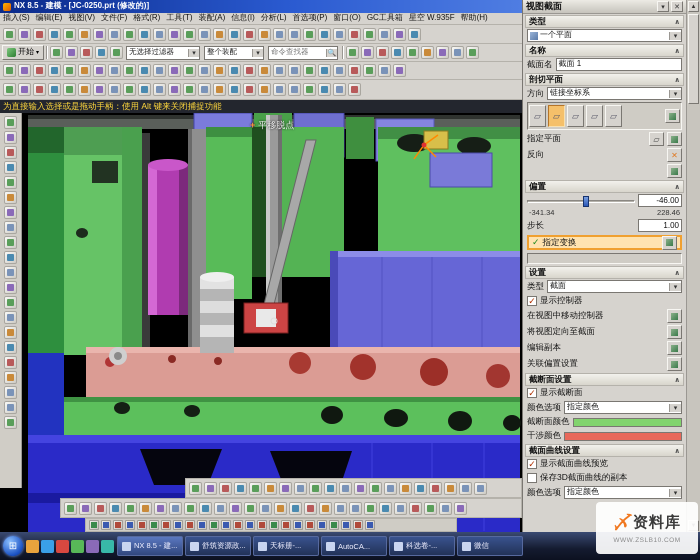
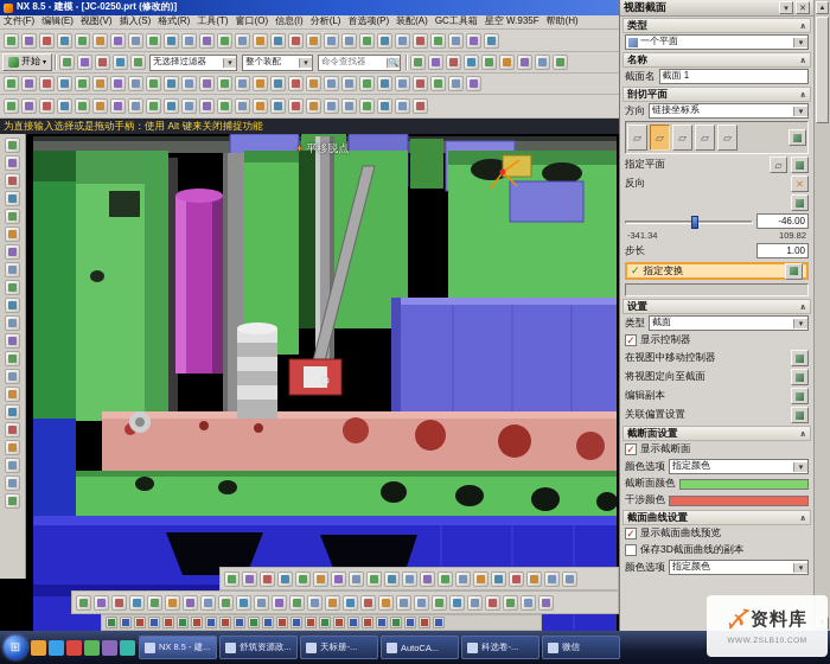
  NX 8.5 - 建模 - [JC-0250.prt (修改的)]
- 插入(S)
+ 文件(F)
  编辑(E)
  视图(V)
- 文件(F)
+ 插入(S)
  格式(R)
  工具(T)
- 装配(A)
+ 窗口(O)
  信息(I)
  分析(L)
  首选项(P)
- 窗口(O)
+ 装配(A)
  GC工具箱
  星空 W.935F
  帮助(H)
  开始
  无选择过滤器
  整个装配
  命令查找器
  为直接输入选择或是拖动手柄：使用 Alt 键来关闭捕捉功能
  平移脱点
  视图截面
  类型
  一个平面
  名称
  截面名
  截面 1
  剖切平面
  方向
  链接坐标系
  ▱
  ▱
  ▱
  ▱
  ▱
  指定平面
  ▱
  反向
  ✕
- 偏置
  -46.00
  -341.34
- 228.46
+ 109.82
  步长
  1.00
  ✓
  指定变换
  设置
  类型
  截面
  ✓
  显示控制器
  在视图中移动控制器
  将视图定向至截面
  编辑副本
  关联偏置设置
  截断面设置
  ✓
  显示截断面
  颜色选项
  指定颜色
  截断面颜色
  干涉颜色
  截面曲线设置
  ✓
  显示截面曲线预览
  保存3D截面曲线的副本
  颜色选项
  指定颜色
  ⊞
  NX 8.5 - 建...
  舒筑资源政...
  天标册-...
  AutoCA...
  科选卷-...
  微信
  〆
  资料库
